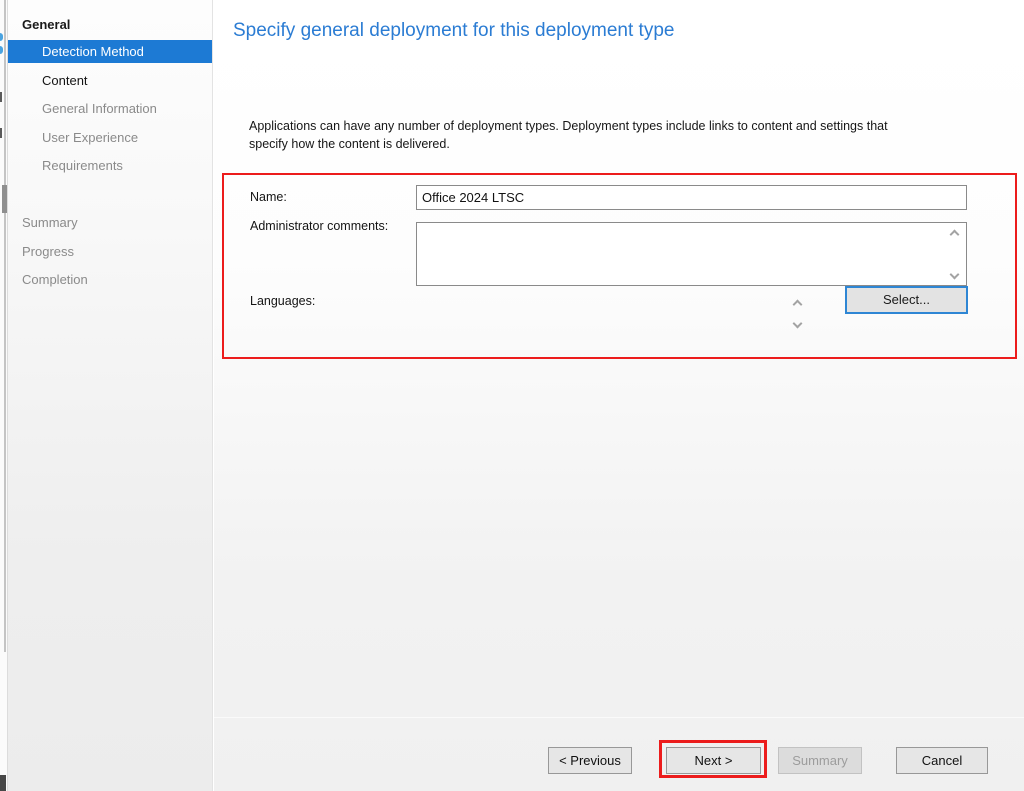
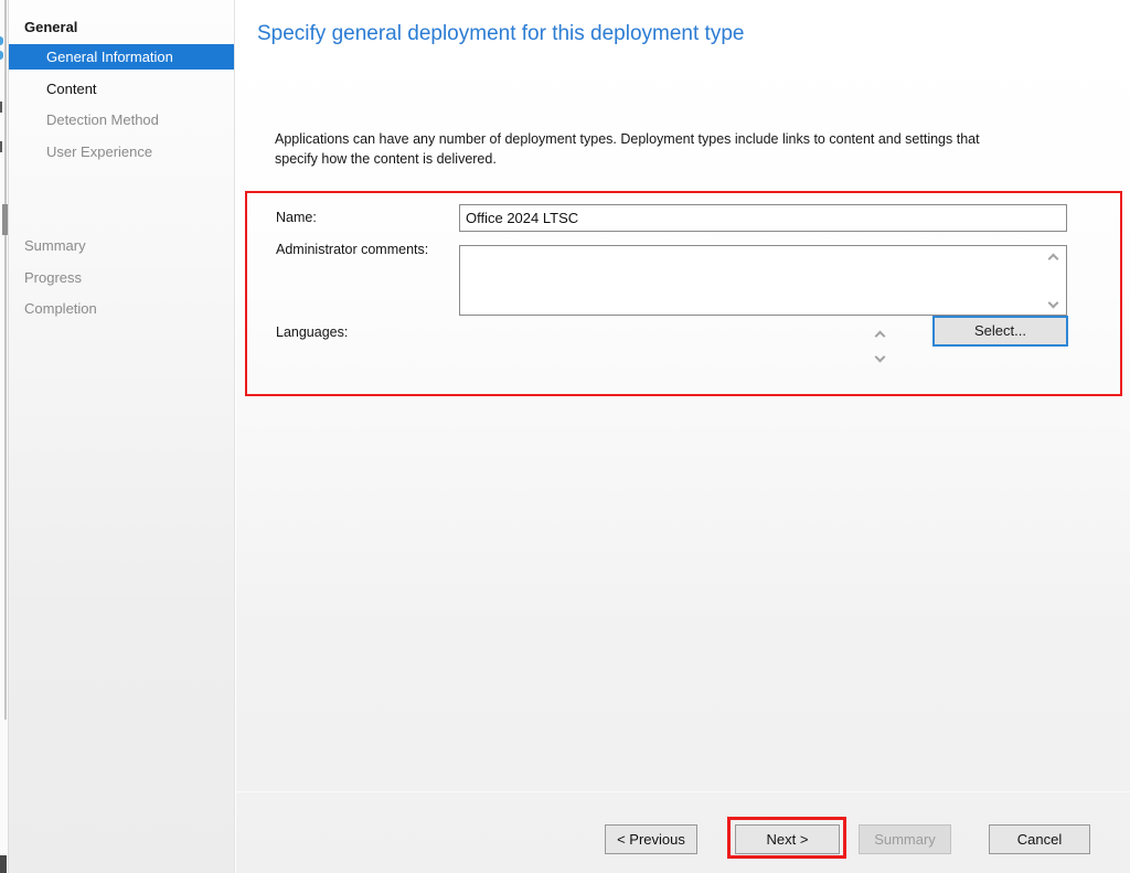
  General
- Detection Method
+ General Information
  Content
- General Information
+ Detection Method
  User Experience
- Requirements
  Summary
  Progress
  Completion
  Specify general deployment for this deployment type
  Applications can have any number of deployment types. Deployment types include links to content and settings that
  specify how the content is delivered.
  Name:
  Office 2024 LTSC
  Administrator comments:
  Languages:
  Select...
  < Previous
  Next >
  Summary
  Cancel
